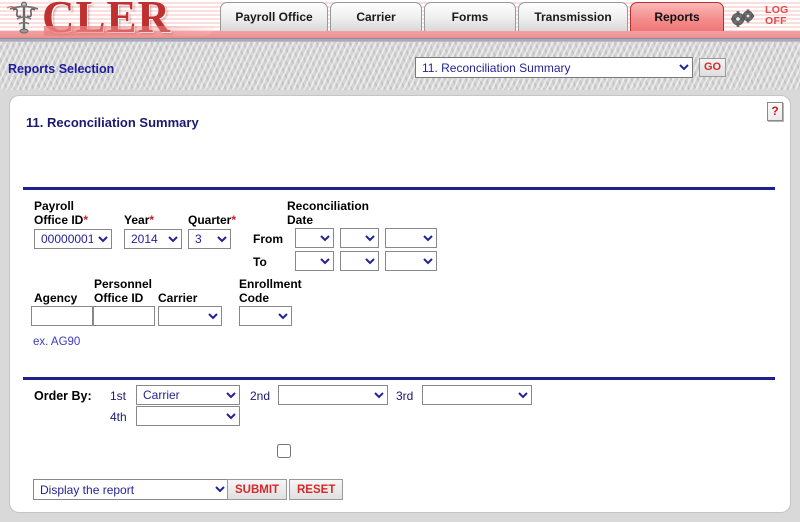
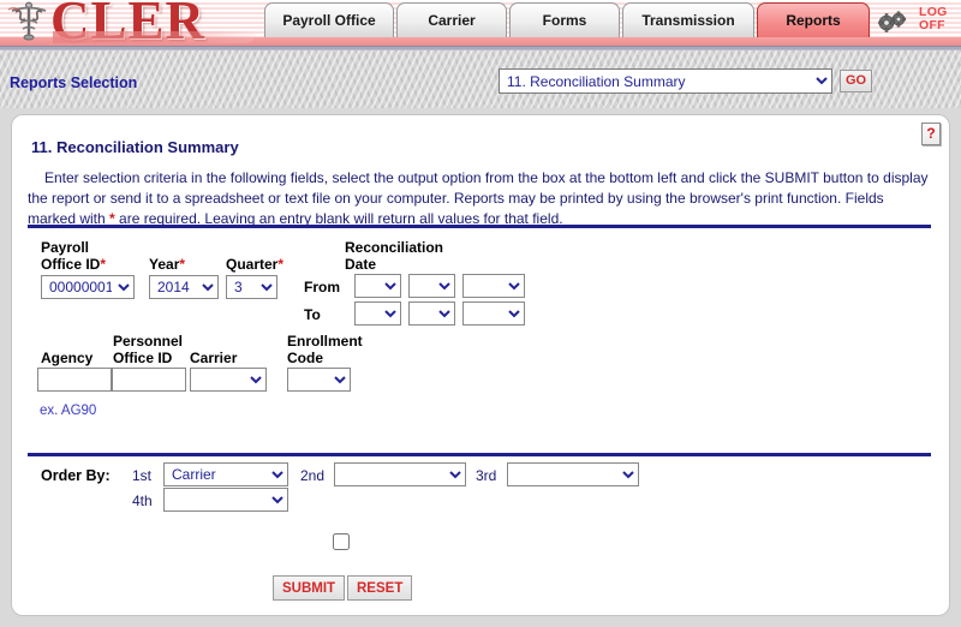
  CLER
  Payroll Office
  Carrier
  Forms
  Transmission
  Reports
  LOG
  OFF
  Reports Selection
  11. Reconciliation Summary
  GO
  ?
  11. Reconciliation Summary
+ Enter selection criteria in the following fields, select the output option from the box at the bottom left and click the SUBMIT button to display the report or send it to a spreadsheet or text file on your computer. Reports may be printed by using the browser's print function. Fields marked with * are required. Leaving an entry blank will return all values for that field.
  Payroll
  Office ID*
  00000001
  Year*
  2014
  Quarter*
  3
  Reconciliation
  Date
  From
  To
  Agency
  Personnel
  Office ID
  Carrier
  Enrollment
  Code
  ex. AG90
  Order By:
  1st
  Carrier
  2nd
  3rd
  4th
- Display the report
  SUBMIT
  RESET
